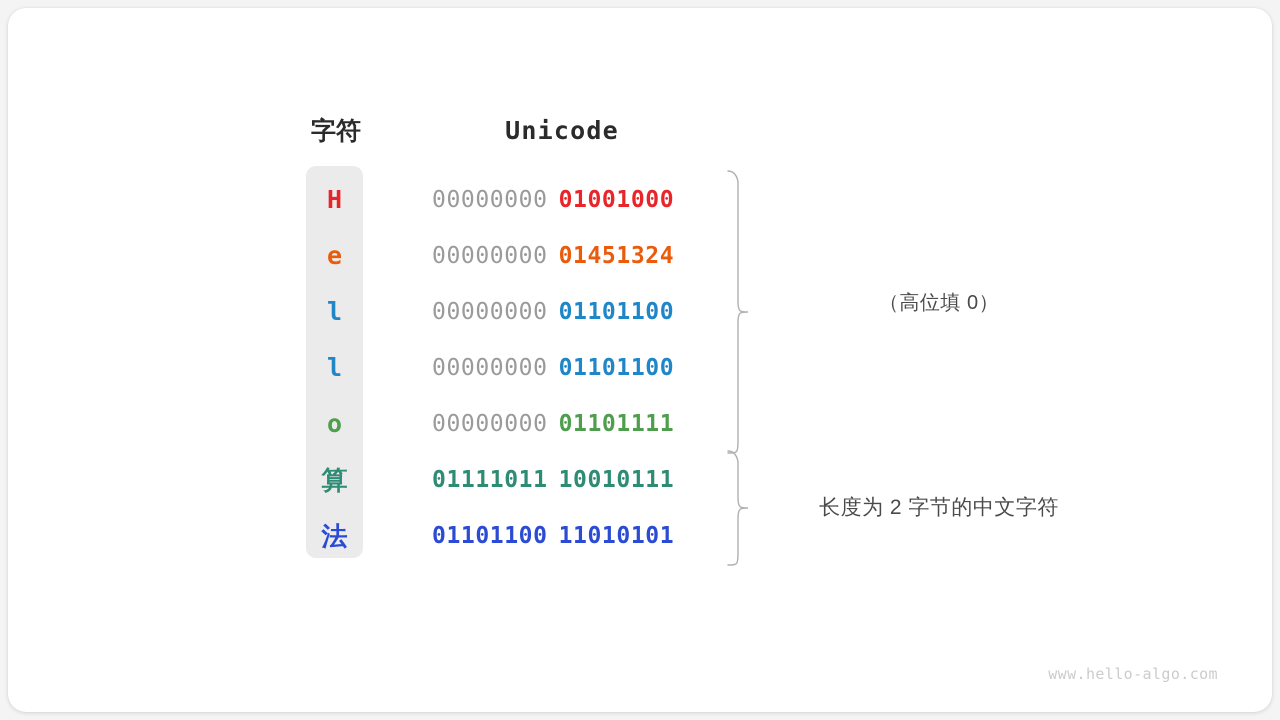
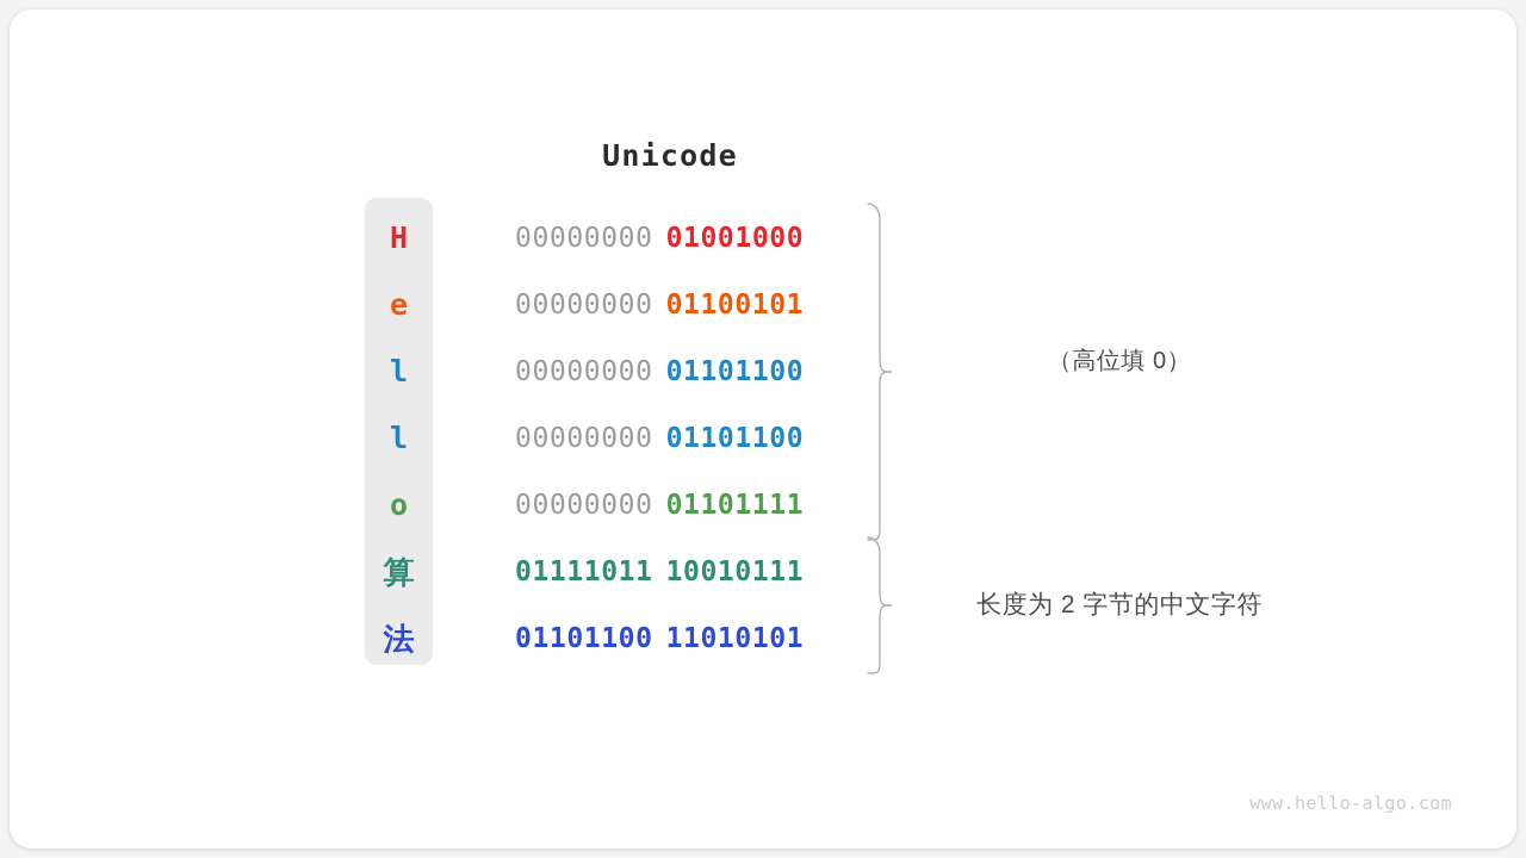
- 字符
  Unicode
  H
  00000000 01001000
  e
- 00000000 01451324
+ 00000000 01100101
  l
  00000000 01101100
  l
  00000000 01101100
  o
  00000000 01101111
  算
  01111011 10010111
  法
  01101100 11010101
  （高位填 0）
  长度为 2 字节的中文字符
  www.hello-algo.com
